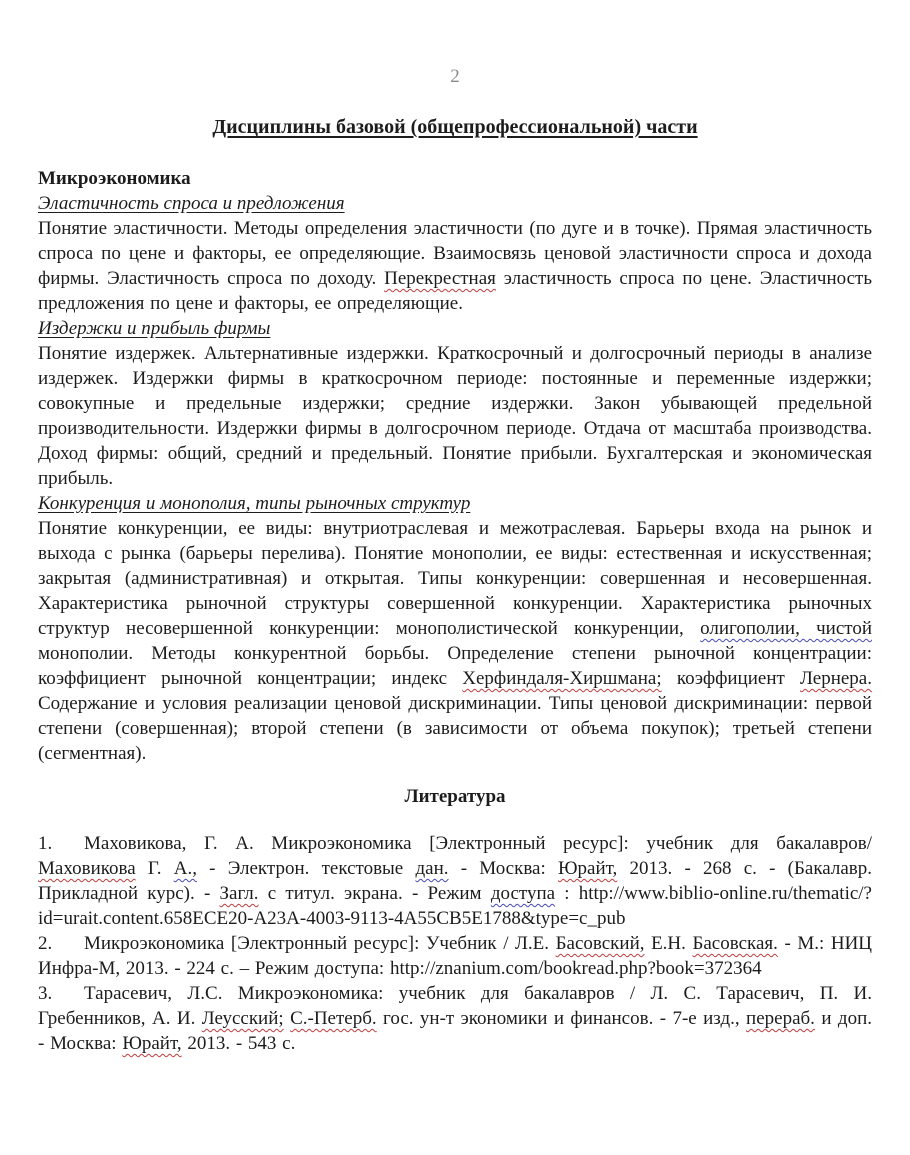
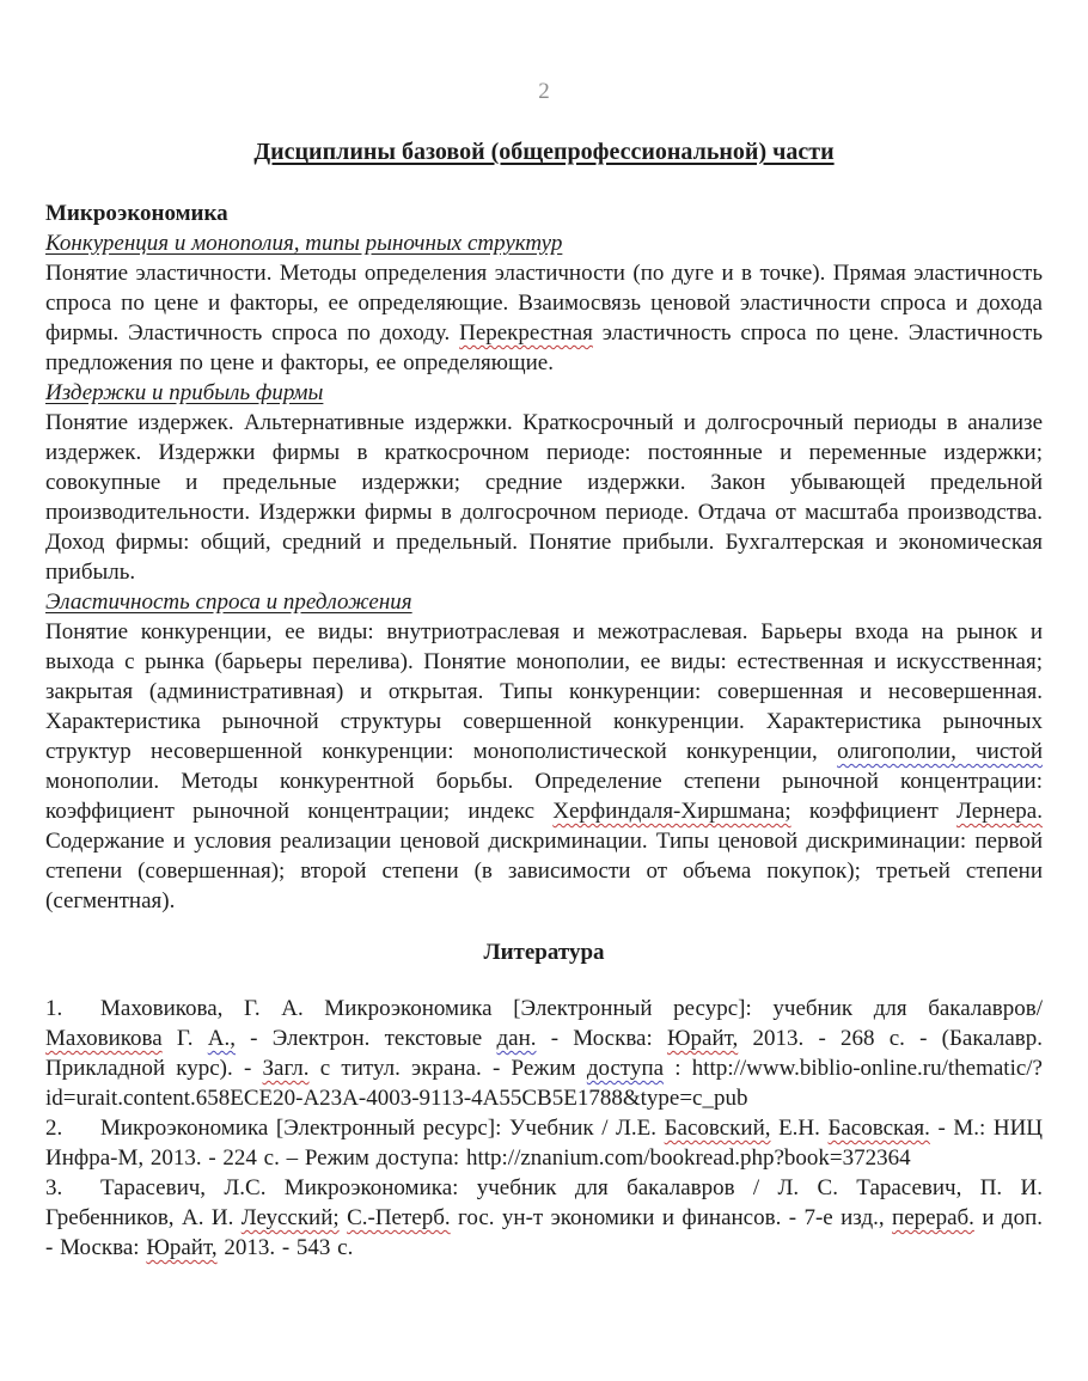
  2
  Дисциплины базовой (общепрофессиональной) части
  Микроэкономика
- Эластичность спроса и предложения
+ Конкуренция и монополия, типы рыночных структур
  Понятие эластичности. Методы определения эластичности (по дуге и в точке). Прямая эластичность спроса по цене и факторы, ее определяющие. Взаимосвязь ценовой эластичности спроса и дохода фирмы. Эластичность спроса по доходу. Перекрестная эластичность спроса по цене. Эластичность предложения по цене и факторы, ее определяющие.
  Издержки и прибыль фирмы
  Понятие издержек. Альтернативные издержки. Краткосрочный и долгосрочный периоды в анализе издержек. Издержки фирмы в краткосрочном периоде: постоянные и переменные издержки; совокупные и предельные издержки; средние издержки. Закон убывающей предельной производительности. Издержки фирмы в долгосрочном периоде. Отдача от масштаба производства. Доход фирмы: общий, средний и предельный. Понятие прибыли. Бухгалтерская и экономическая прибыль.
- Конкуренция и монополия, типы рыночных структур
+ Эластичность спроса и предложения
  Понятие конкуренции, ее виды: внутриотраслевая и межотраслевая. Барьеры входа на рынок и выхода с рынка (барьеры перелива). Понятие монополии, ее виды: естественная и искусственная; закрытая (административная) и открытая. Типы конкуренции: совершенная и несовершенная. Характеристика рыночной структуры совершенной конкуренции. Характеристика рыночных структур несовершенной конкуренции: монополистической конкуренции, олигополии, чистой монополии. Методы конкурентной борьбы. Определение степени рыночной концентрации: коэффициент рыночной концентрации; индекс Херфиндаля-Хиршмана; коэффициент Лернера. Содержание и условия реализации ценовой дискриминации. Типы ценовой дискриминации: первой степени (совершенная); второй степени (в зависимости от объема покупок); третьей степени (сегментная).
  Литература
  1. Маховикова, Г. А. Микроэкономика [Электронный ресурс]: учебник для бакалавров/ Маховикова Г. А., - Электрон. текстовые дан. - Москва: Юрайт, 2013. - 268 с. - (Бакалавр. Прикладной курс). - Загл. с титул. экрана. - Режим доступа : http://www.biblio-online.ru/thematic/?id=urait.content.658ECE20-A23A-4003-9113-4A55CB5E1788&type=c_pub
  2. Микроэкономика [Электронный ресурс]: Учебник / Л.Е. Басовский, Е.Н. Басовская. - М.: НИЦ Инфра-М, 2013. - 224 с. – Режим доступа: http://znanium.com/bookread.php?book=372364
  3. Тарасевич, Л.С. Микроэкономика: учебник для бакалавров / Л. С. Тарасевич, П. И. Гребенников, А. И. Леусский; С.-Петерб. гос. ун-т экономики и финансов. - 7-е изд., перераб. и доп. - Москва: Юрайт, 2013. - 543 с.
